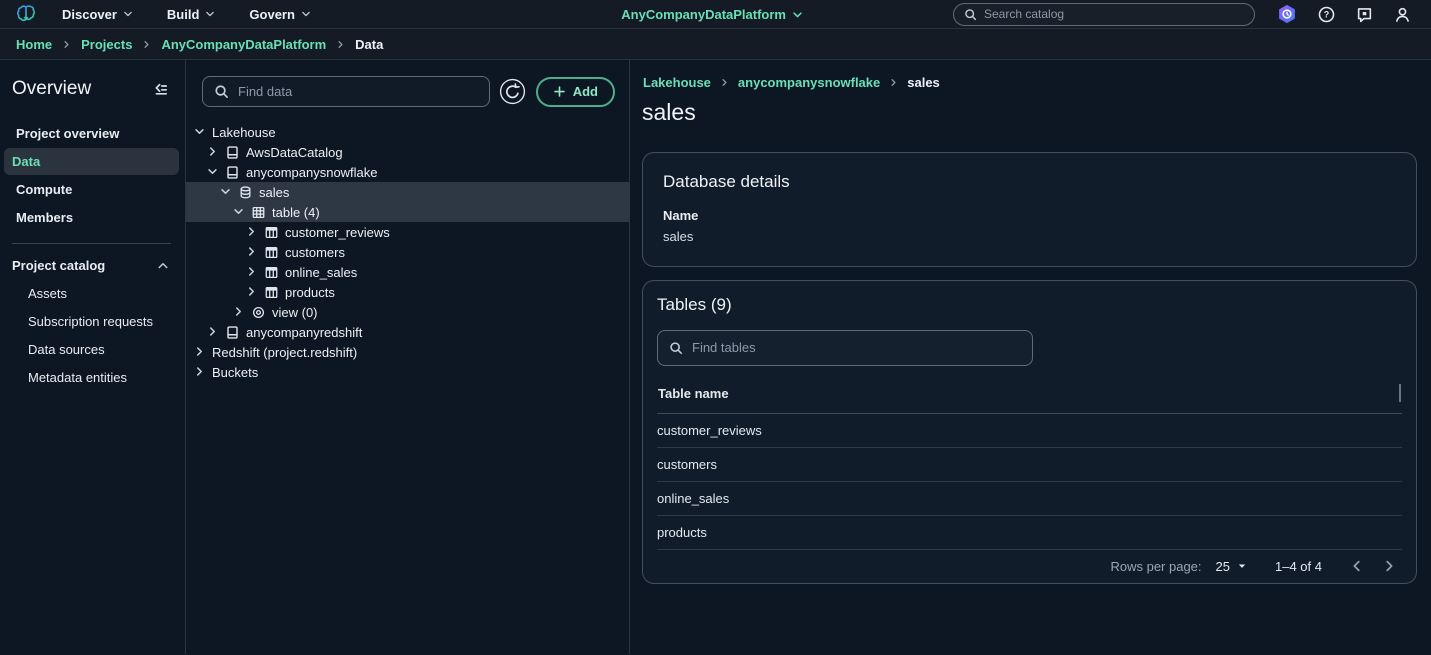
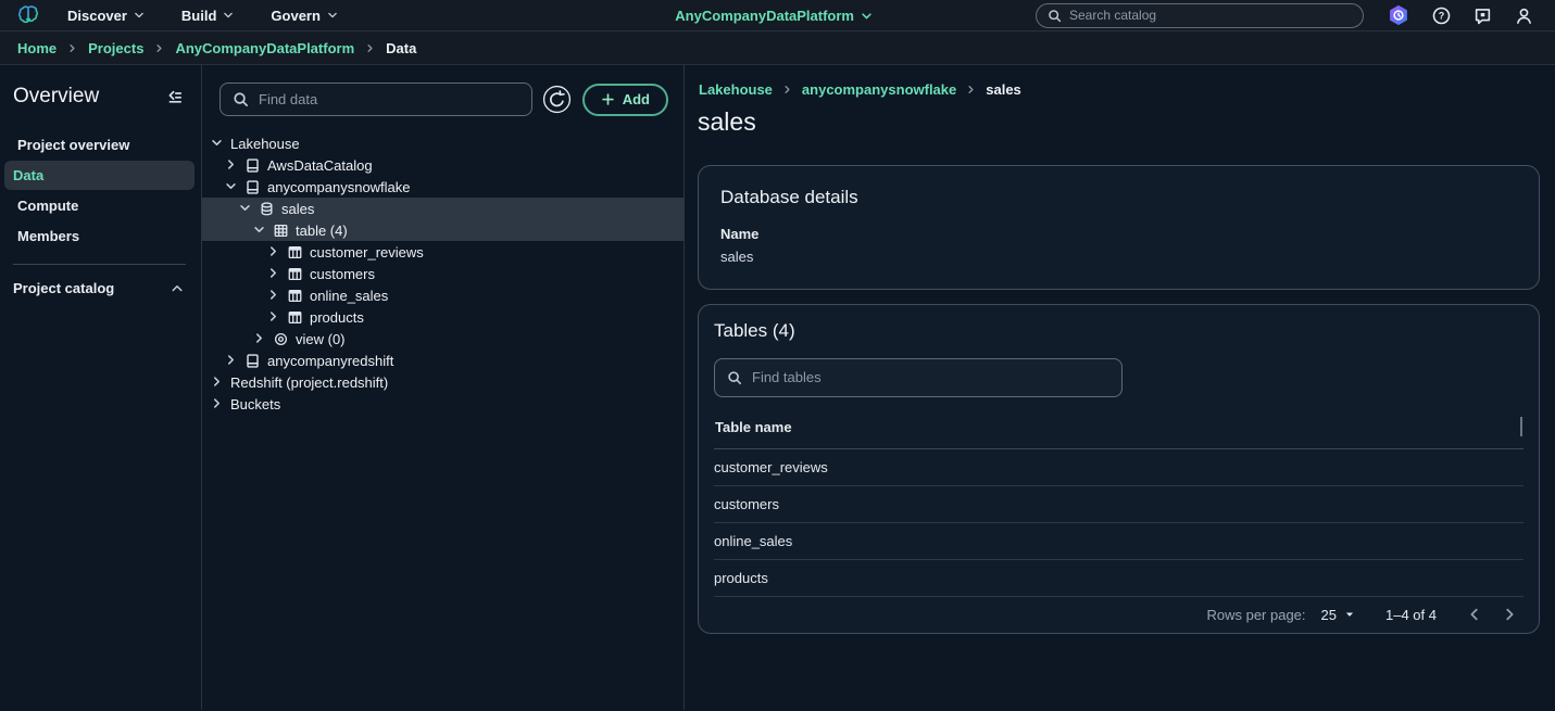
  Discover
  Build
  Govern
  AnyCompanyDataPlatform
  Search catalog
  ?
  Home
  Projects
  AnyCompanyDataPlatform
  Data
  Overview
  Project overview
  Data
  Compute
  Members
  Project catalog
- Assets
- Subscription requests
- Data sources
- Metadata entities
  Find data
  Add
  Lakehouse
  AwsDataCatalog
  anycompanysnowflake
  sales
  table (4)
  customer_reviews
  customers
  online_sales
  products
  view (0)
  anycompanyredshift
  Redshift (project.redshift)
  Buckets
  Lakehouse
  anycompanysnowflake
  sales
  sales
  Database details
  Name
  sales
- Tables (9)
+ Tables (4)
  Find tables
  Table name
  customer_reviews
  customers
  online_sales
  products
  Rows per page:
  25
  1–4 of 4
